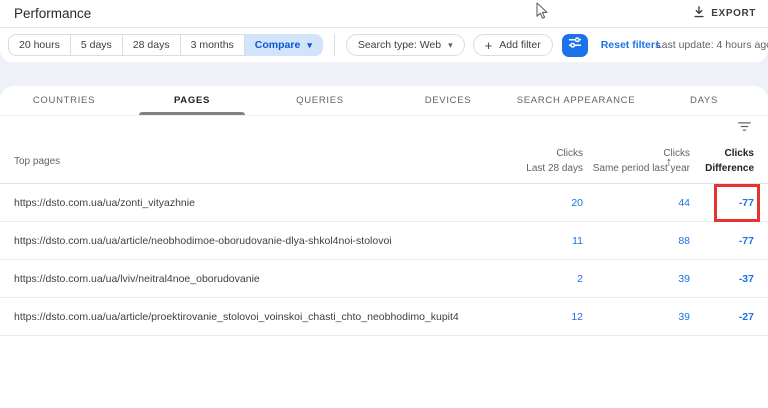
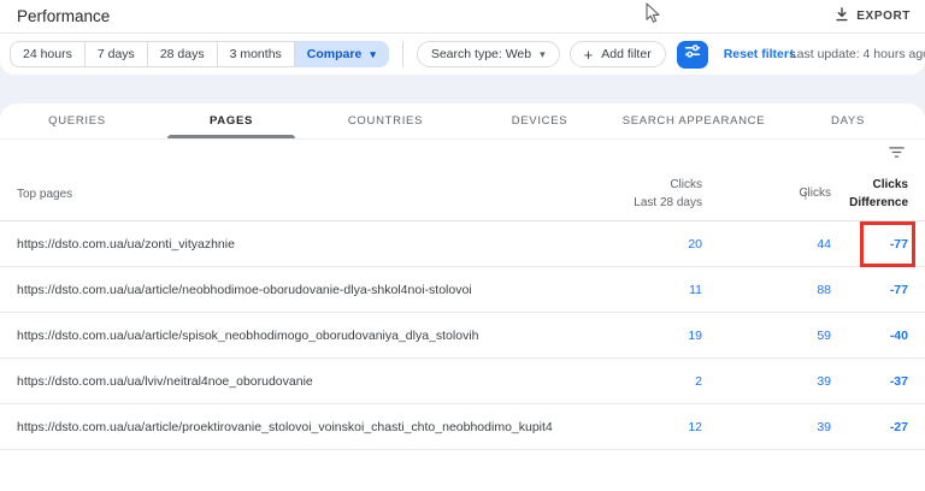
  Performance
  EXPORT
- 20 hours
+ 24 hours
- 5 days
+ 7 days
  28 days
  3 months
  Compare
  ▾
  Search type: Web
  ▾
  +
  Add filter
  Reset filters
  Last update: 4 hours ag
- COUNTRIES
+ QUERIES
  PAGES
- QUERIES
+ COUNTRIES
  DEVICES
  SEARCH APPEARANCE
  DAYS
  Top pages
  Clicks
  Last 28 days
  Clicks
- Same period last year
  ↑
  Clicks
  Difference
  https://dsto.com.ua/ua/zonti_vityazhnie
  20
  44
  -77
  https://dsto.com.ua/ua/article/neobhodimoe-oborudovanie-dlya-shkol4noi-stolovoi
  11
  88
  -77
+ https://dsto.com.ua/ua/article/spisok_neobhodimogo_oborudovaniya_dlya_stolovih
+ 19
+ 59
+ -40
  https://dsto.com.ua/ua/lviv/neitral4noe_oborudovanie
  2
  39
  -37
  https://dsto.com.ua/ua/article/proektirovanie_stolovoi_voinskoi_chasti_chto_neobhodimo_kupit4
  12
  39
  -27
